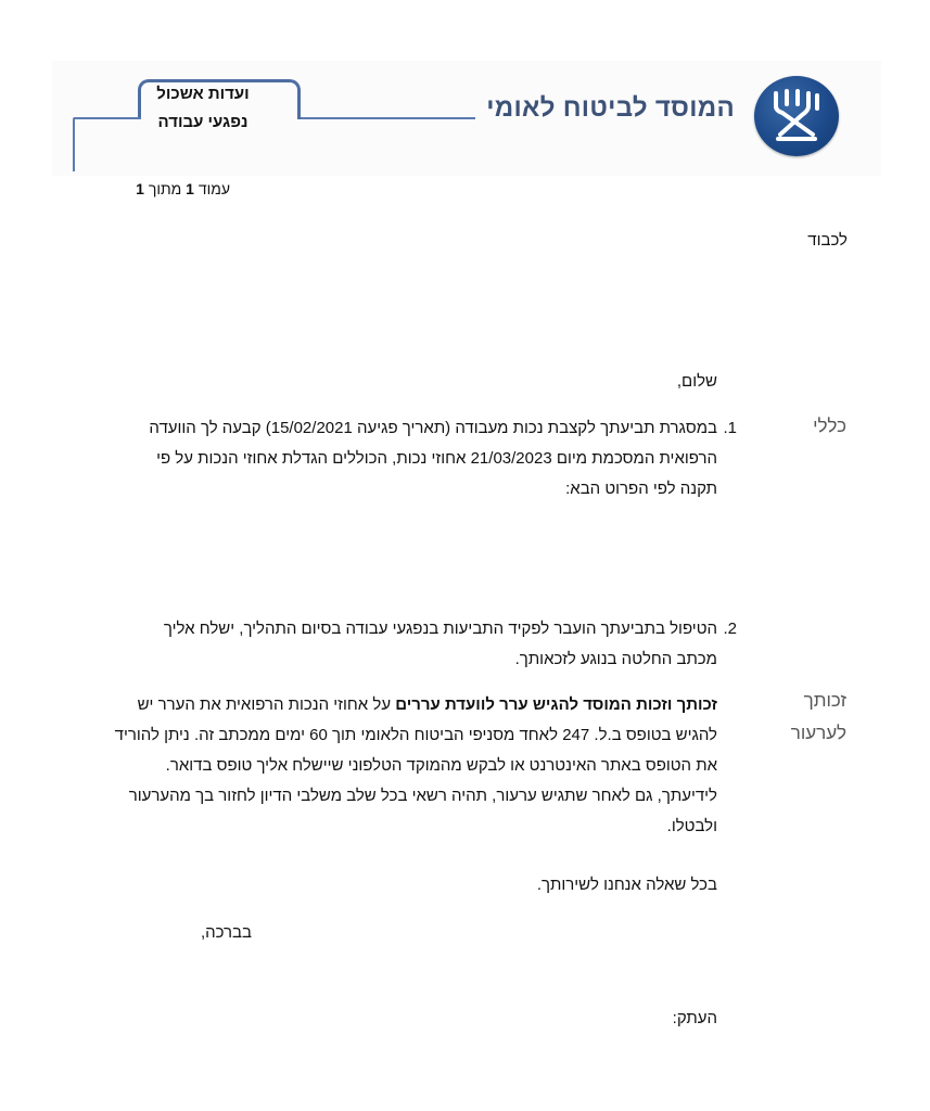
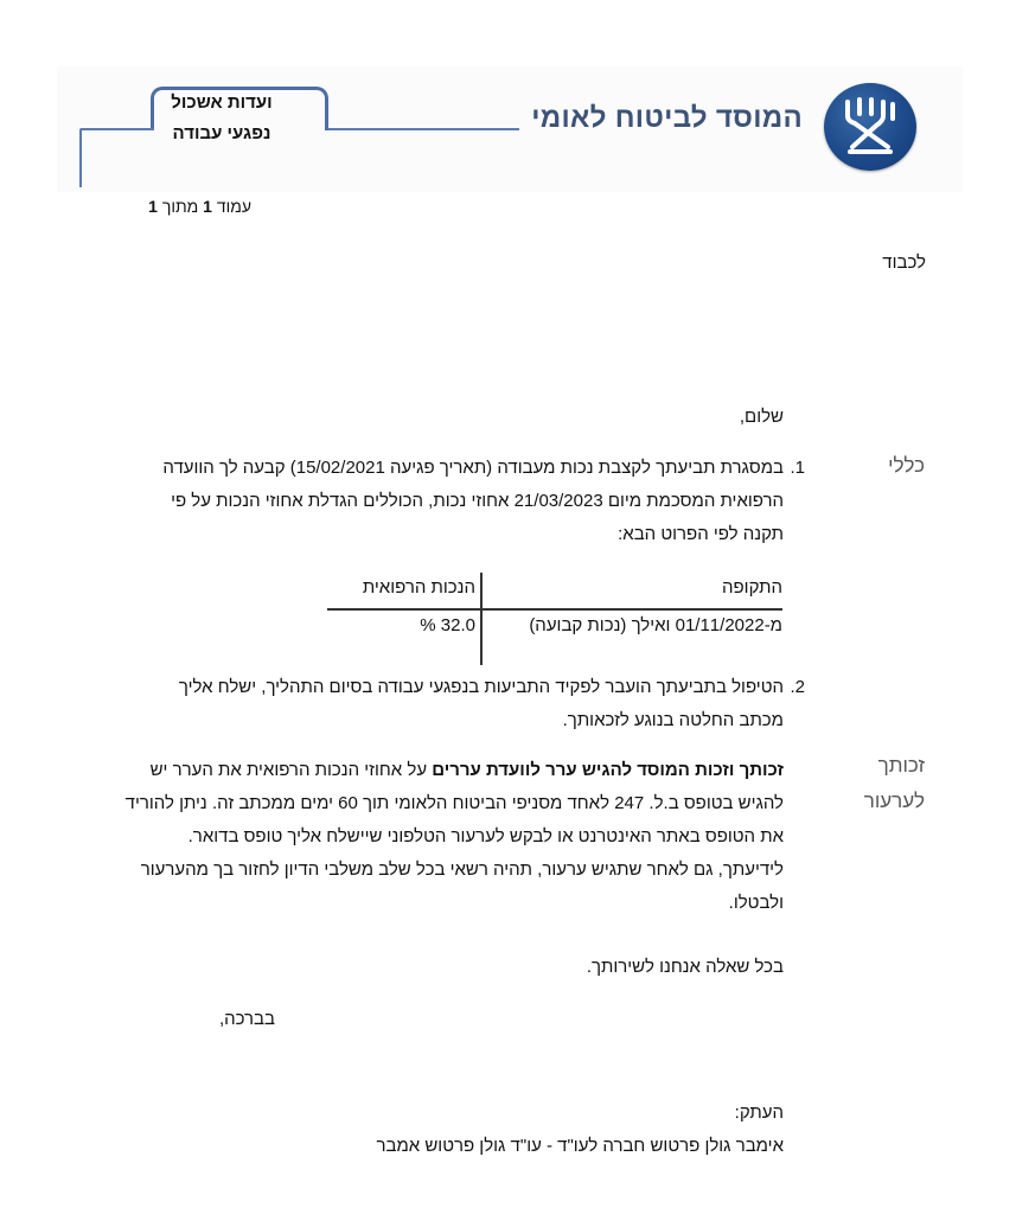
  המוסד לביטוח לאומי
  ועדות אשכול
  נפגעי עבודה
  עמוד 1 מתוך 1
  לכבוד
  שלום,
  כללי
  זכותך
  לערעור
  1.
  במסגרת תביעתך לקצבת נכות מעבודה (תאריך פגיעה 15/02/2021) קבעה לך הוועדה
  הרפואית המסכמת מיום 21/03/2023 אחוזי נכות, הכוללים הגדלת אחוזי הנכות על פי
  תקנה לפי הפרוט הבא:
+ התקופה
+ הנכות הרפואית
+ מ-01/11/2022 ואילך (נכות קבועה)
+ 32.0 %
  2.
  הטיפול בתביעתך הועבר לפקיד התביעות בנפגעי עבודה בסיום התהליך, ישלח אליך
  מכתב החלטה בנוגע לזכאותך.
  זכותך וזכות המוסד להגיש ערר לוועדת עררים על אחוזי הנכות הרפואית את הערר יש
  להגיש בטופס ב.ל. 247 לאחד מסניפי הביטוח הלאומי תוך 60 ימים ממכתב זה. ניתן להוריד
- את הטופס באתר האינטרנט או לבקש מהמוקד הטלפוני שיישלח אליך טופס בדואר.
+ את הטופס באתר האינטרנט או לבקש לערעור הטלפוני שיישלח אליך טופס בדואר.
  לידיעתך, גם לאחר שתגיש ערעור, תהיה רשאי בכל שלב משלבי הדיון לחזור בך מהערעור
  ולבטלו.
  בכל שאלה אנחנו לשירותך.
  בברכה,
  העתק:
+ אימבר גולן פרטוש חברה לעו"ד - עו"ד גולן פרטוש אמבר
